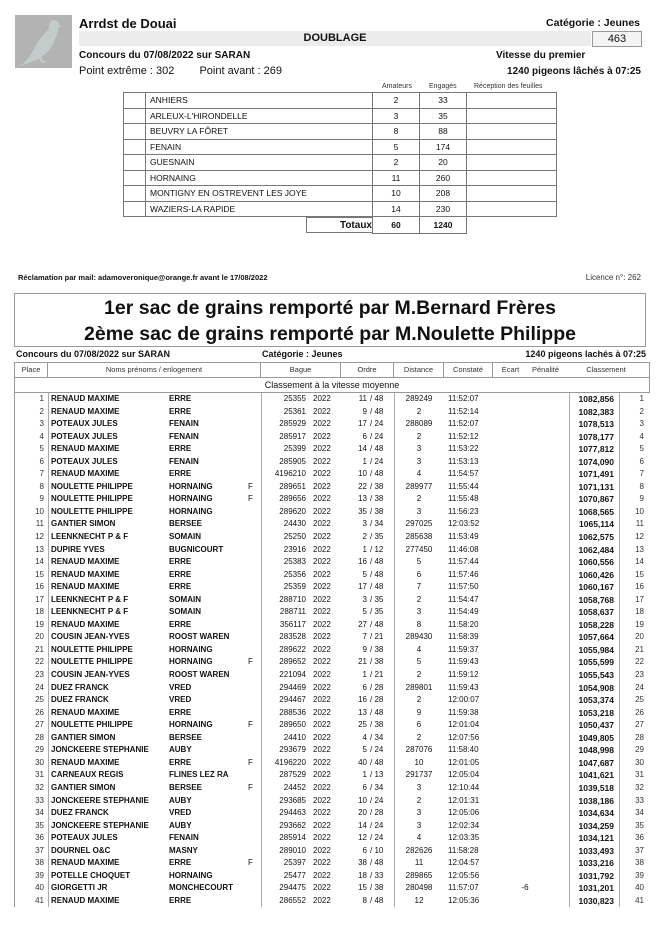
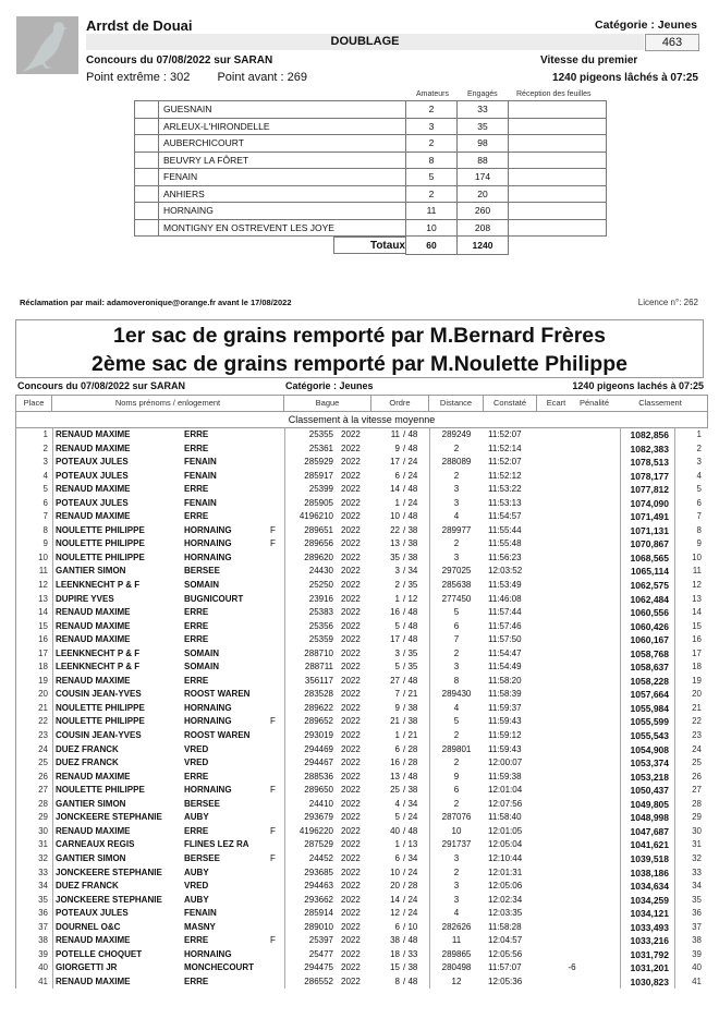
  Arrdst de Douai
  Catégorie : Jeunes
  DOUBLAGE
  463
  Concours du 07/08/2022 sur SARAN
  Vitesse du premier
  Point extrême : 302 Point avant : 269
  1240 pigeons lâchés à 07:25
- 	ANHIERS	2	33
+ 	GUESNAIN	2	33
  	ARLEUX-L'HIRONDELLE	3	35
+ 	AUBERCHICOURT	2	98
  	BEUVRY LA FÔRET	8	88
  	FENAIN	5	174
- 	GUESNAIN	2	20
+ 	ANHIERS	2	20
  	HORNAING	11	260
  	MONTIGNY EN OSTREVENT LES JOYE	10	208
- 	WAZIERS-LA RAPIDE	14	230
  	Totaux	60	1240
  Réclamation par mail: adamoveronique@orange.fr avant le 17/08/2022
  Licence n°: 262
  1er sac de grains remporté par M.Bernard Frères
  2ème sac de grains remporté par M.Noulette Philippe
  Concours du 07/08/2022 sur SARAN
  Catégorie : Jeunes
  1240 pigeons lachés à 07:25
  Place
  Noms prénoms / enlogement
  Bague
  Ordre
  Distance
  Constaté
  Ecart
  Pénalité
  Classement
  Classement à la vitesse moyenne
  1
  RENAUD MAXIME
  ERRE
  25355
  2022
  11
  / 48
  289249
  11:52:07
  1082,856
  1
  2
  RENAUD MAXIME
  ERRE
  25361
  2022
  9
  / 48
  2
  11:52:14
  1082,383
  2
  3
  POTEAUX JULES
  FENAIN
  285929
  2022
  17
  / 24
  288089
  11:52:07
  1078,513
  3
  4
  POTEAUX JULES
  FENAIN
  285917
  2022
  6
  / 24
  2
  11:52:12
  1078,177
  4
  5
  RENAUD MAXIME
  ERRE
  25399
  2022
  14
  / 48
  3
  11:53:22
  1077,812
  5
  6
  POTEAUX JULES
  FENAIN
  285905
  2022
  1
  / 24
  3
  11:53:13
  1074,090
  6
  7
  RENAUD MAXIME
  ERRE
  4196210
  2022
  10
  / 48
  4
  11:54:57
  1071,491
  7
  8
  NOULETTE PHILIPPE
  HORNAING
  F
  289651
  2022
  22
  / 38
  289977
  11:55:44
  1071,131
  8
  9
  NOULETTE PHILIPPE
  HORNAING
  F
  289656
  2022
  13
  / 38
  2
  11:55:48
  1070,867
  9
  10
  NOULETTE PHILIPPE
  HORNAING
  289620
  2022
  35
  / 38
  3
  11:56:23
  1068,565
  10
  11
  GANTIER SIMON
  BERSEE
  24430
  2022
  3
  / 34
  297025
  12:03:52
  1065,114
  11
  12
  LEENKNECHT P & F
  SOMAIN
  25250
  2022
  2
  / 35
  285638
  11:53:49
  1062,575
  12
  13
  DUPIRE YVES
  BUGNICOURT
  23916
  2022
  1
  / 12
  277450
  11:46:08
  1062,484
  13
  14
  RENAUD MAXIME
  ERRE
  25383
  2022
  16
  / 48
  5
  11:57:44
  1060,556
  14
  15
  RENAUD MAXIME
  ERRE
  25356
  2022
  5
  / 48
  6
  11:57:46
  1060,426
  15
  16
  RENAUD MAXIME
  ERRE
  25359
  2022
  17
  / 48
  7
  11:57:50
  1060,167
  16
  17
  LEENKNECHT P & F
  SOMAIN
  288710
  2022
  3
  / 35
  2
  11:54:47
  1058,768
  17
  18
  LEENKNECHT P & F
  SOMAIN
  288711
  2022
  5
  / 35
  3
  11:54:49
  1058,637
  18
  19
  RENAUD MAXIME
  ERRE
  356117
  2022
  27
  / 48
  8
  11:58:20
  1058,228
  19
  20
  COUSIN JEAN-YVES
  ROOST WAREN
  283528
  2022
  7
  / 21
  289430
  11:58:39
  1057,664
  20
  21
  NOULETTE PHILIPPE
  HORNAING
  289622
  2022
  9
  / 38
  4
  11:59:37
  1055,984
  21
  22
  NOULETTE PHILIPPE
  HORNAING
  F
  289652
  2022
  21
  / 38
  5
  11:59:43
  1055,599
  22
  23
  COUSIN JEAN-YVES
  ROOST WAREN
- 221094
+ 293019
  2022
  1
  / 21
  2
  11:59:12
  1055,543
  23
  24
  DUEZ FRANCK
  VRED
  294469
  2022
  6
  / 28
  289801
  11:59:43
  1054,908
  24
  25
  DUEZ FRANCK
  VRED
  294467
  2022
  16
  / 28
  2
  12:00:07
  1053,374
  25
  26
  RENAUD MAXIME
  ERRE
  288536
  2022
  13
  / 48
  9
  11:59:38
  1053,218
  26
  27
  NOULETTE PHILIPPE
  HORNAING
  F
  289650
  2022
  25
  / 38
  6
  12:01:04
  1050,437
  27
  28
  GANTIER SIMON
  BERSEE
  24410
  2022
  4
  / 34
  2
  12:07:56
  1049,805
  28
  29
  JONCKEERE STEPHANIE
  AUBY
  293679
  2022
  5
  / 24
  287076
  11:58:40
  1048,998
  29
  30
  RENAUD MAXIME
  ERRE
  F
  4196220
  2022
  40
  / 48
  10
  12:01:05
  1047,687
  30
  31
  CARNEAUX REGIS
  FLINES LEZ RA
  287529
  2022
  1
  / 13
  291737
  12:05:04
  1041,621
  31
  32
  GANTIER SIMON
  BERSEE
  F
  24452
  2022
  6
  / 34
  3
  12:10:44
  1039,518
  32
  33
  JONCKEERE STEPHANIE
  AUBY
  293685
  2022
  10
  / 24
  2
  12:01:31
  1038,186
  33
  34
  DUEZ FRANCK
  VRED
  294463
  2022
  20
  / 28
  3
  12:05:06
  1034,634
  34
  35
  JONCKEERE STEPHANIE
  AUBY
  293662
  2022
  14
  / 24
  3
  12:02:34
  1034,259
  35
  36
  POTEAUX JULES
  FENAIN
  285914
  2022
  12
  / 24
  4
  12:03:35
  1034,121
  36
  37
  DOURNEL O&C
  MASNY
  289010
  2022
  6
  / 10
  282626
  11:58:28
  1033,493
  37
  38
  RENAUD MAXIME
  ERRE
  F
  25397
  2022
  38
  / 48
  11
  12:04:57
  1033,216
  38
  39
  POTELLE CHOQUET
  HORNAING
  25477
  2022
  18
  / 33
  289865
  12:05:56
  1031,792
  39
  40
  GIORGETTI JR
  MONCHECOURT
  294475
  2022
  15
  / 38
  280498
  11:57:07
  -6
  1031,201
  40
  41
  RENAUD MAXIME
  ERRE
  286552
  2022
  8
  / 48
  12
  12:05:36
  1030,823
  41
